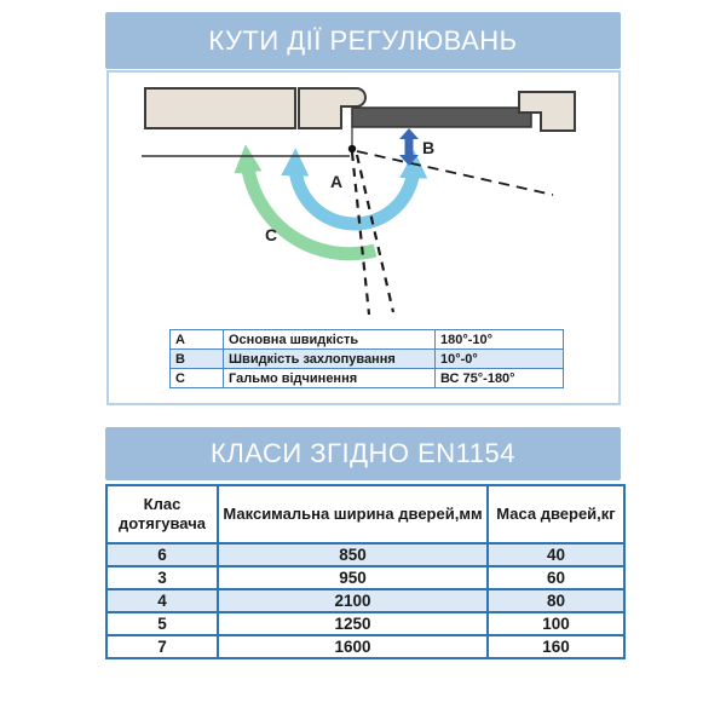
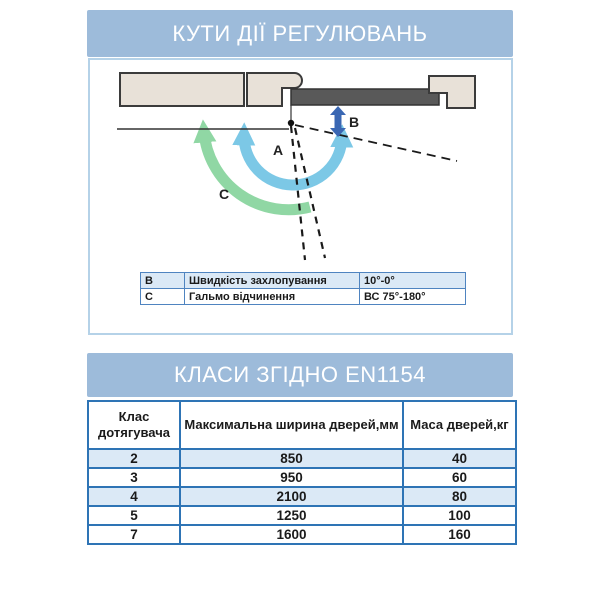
  КУТИ ДІЇ РЕГУЛЮВАНЬ
  A
  B
  C
- A	Основна швидкість	180°-10°
  B	Швидкість захлопування	10°-0°
  C	Гальмо відчинення	ВС 75°-180°
  КЛАСИ ЗГІДНО EN1154
  Клас дотягувача	Максимальна ширина дверей,мм	Маса дверей,кг
- 6	850	40
+ 2	850	40
  3	950	60
  4	2100	80
  5	1250	100
  7	1600	160
